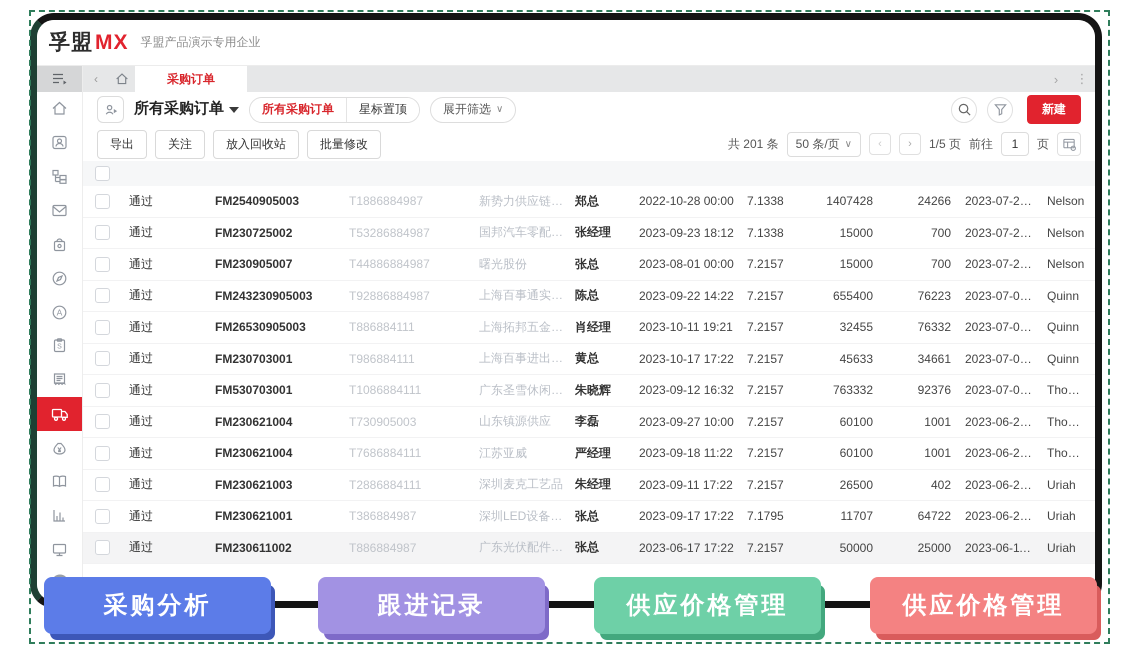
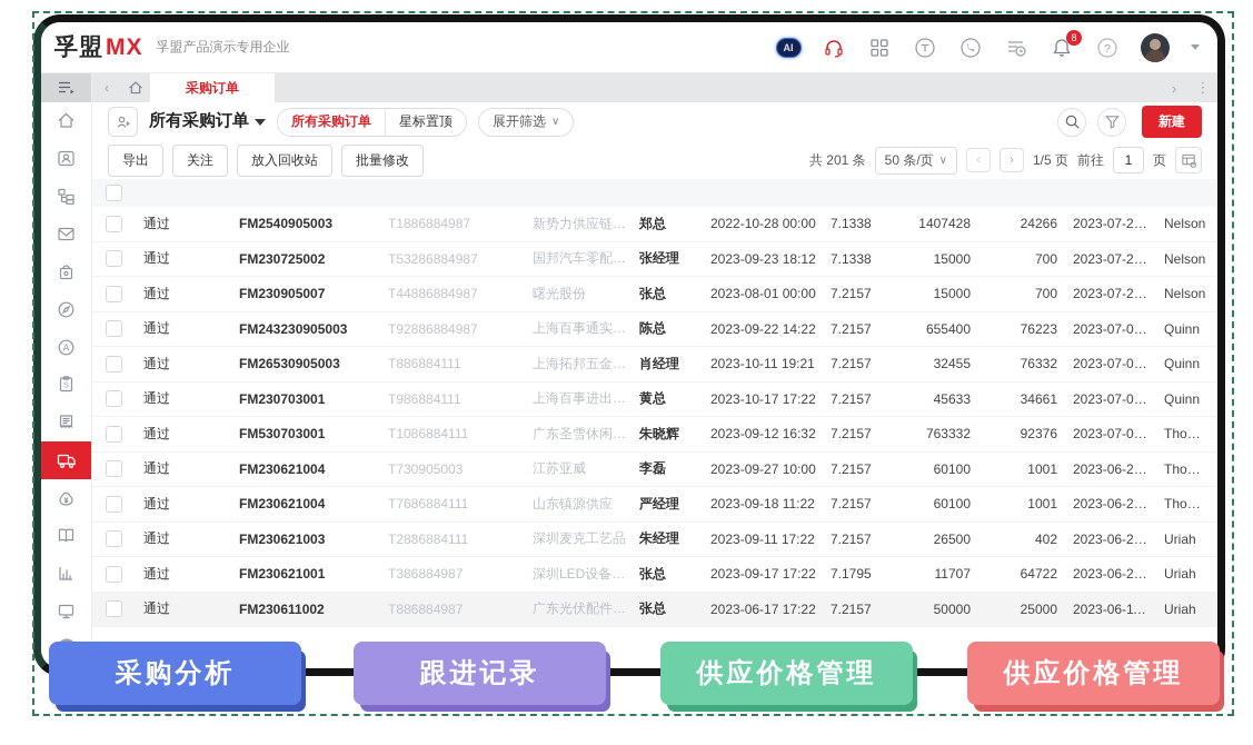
  孚盟
  MX
  孚盟产品演示专用企业
+ AI
+ 8
+ ?
  A
  ‹
  采购订单
  ›
  ⋮
  所有采购订单
  所有采购订单
  星标置顶
  展开筛选
  ∨
  新建
  导出
  关注
  放入回收站
  批量修改
  共 201 条
  50 条/页
  ∨
  ‹
  ›
  1/5 页
  前往
  1
  页
  通过
  FM2540905003
  T1886884987
  新势力供应链公司
  郑总
  2022-10-28 00:00
  7.1338
  1407428
  24266
  2023-07-29 17
  Nelson
  通过
  FM230725002
  T53286884987
  国邦汽车零配件有
  张经理
  2023-09-23 18:12
  7.1338
  15000
  700
  2023-07-28 13
  Nelson
  通过
  FM230905007
  T44886884987
  曙光股份
  张总
  2023-08-01 00:00
  7.2157
  15000
  700
  2023-07-25 14
  Nelson
  通过
  FM243230905003
  T92886884987
  上海百事通实业有
  陈总
  2023-09-22 14:22
  7.2157
  655400
  76223
  2023-07-03 14
  Quinn
  通过
  FM26530905003
  T886884111
  上海拓邦五金配件
  肖经理
  2023-10-11 19:21
  7.2157
  32455
  76332
  2023-07-03 12
  Quinn
  通过
  FM230703001
  T986884111
  上海百事进出口有
  黄总
  2023-10-17 17:22
  7.2157
  45633
  34661
  2023-07-03 11
  Quinn
  通过
  FM530703001
  T1086884111
  广东圣雪休闲用品
  朱晓辉
  2023-09-12 16:32
  7.2157
  763332
  92376
  2023-07-03 11
  Thomas
  通过
  FM230621004
  T730905003
- 山东镇源供应
+ 江苏亚威
  李磊
  2023-09-27 10:00
  7.2157
  60100
  1001
  2023-06-21 14
  Thomas
  通过
  FM230621004
  T7686884111
- 江苏亚威
+ 山东镇源供应
  严经理
  2023-09-18 11:22
  7.2157
  60100
  1001
  2023-06-21 14
  Thomas
  通过
  FM230621003
  T2886884111
  深圳麦克工艺品
  朱经理
  2023-09-11 17:22
  7.2157
  26500
  402
  2023-06-21 14
  Uriah
  通过
  FM230621001
  T386884987
  深圳LED设备有限
  张总
  2023-09-17 17:22
  7.1795
  11707
  64722
  2023-06-21 12
  Uriah
  通过
  FM230611002
  T886884987
  广东光伏配件有限
  张总
  2023-06-17 17:22
  7.2157
  50000
  25000
  2023-06-11 17
  Uriah
  采购分析
  跟进记录
  供应价格管理
  供应价格管理
